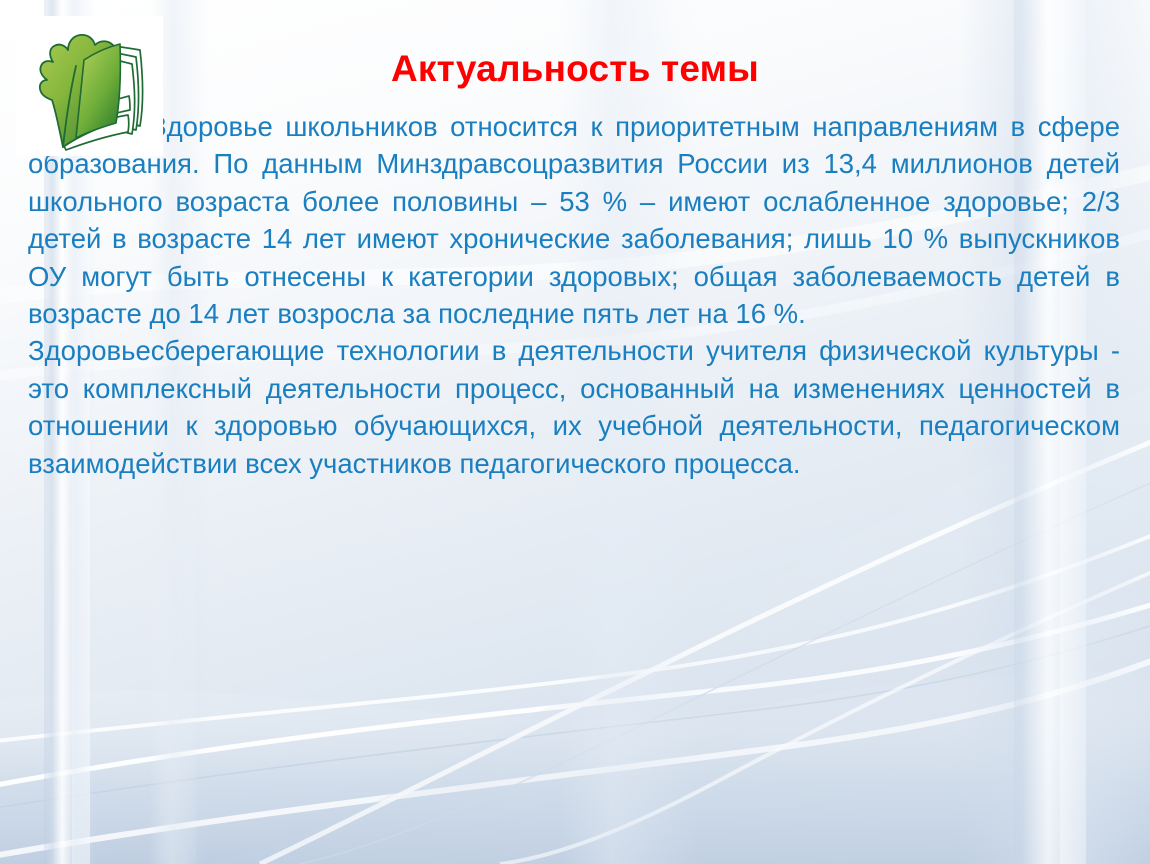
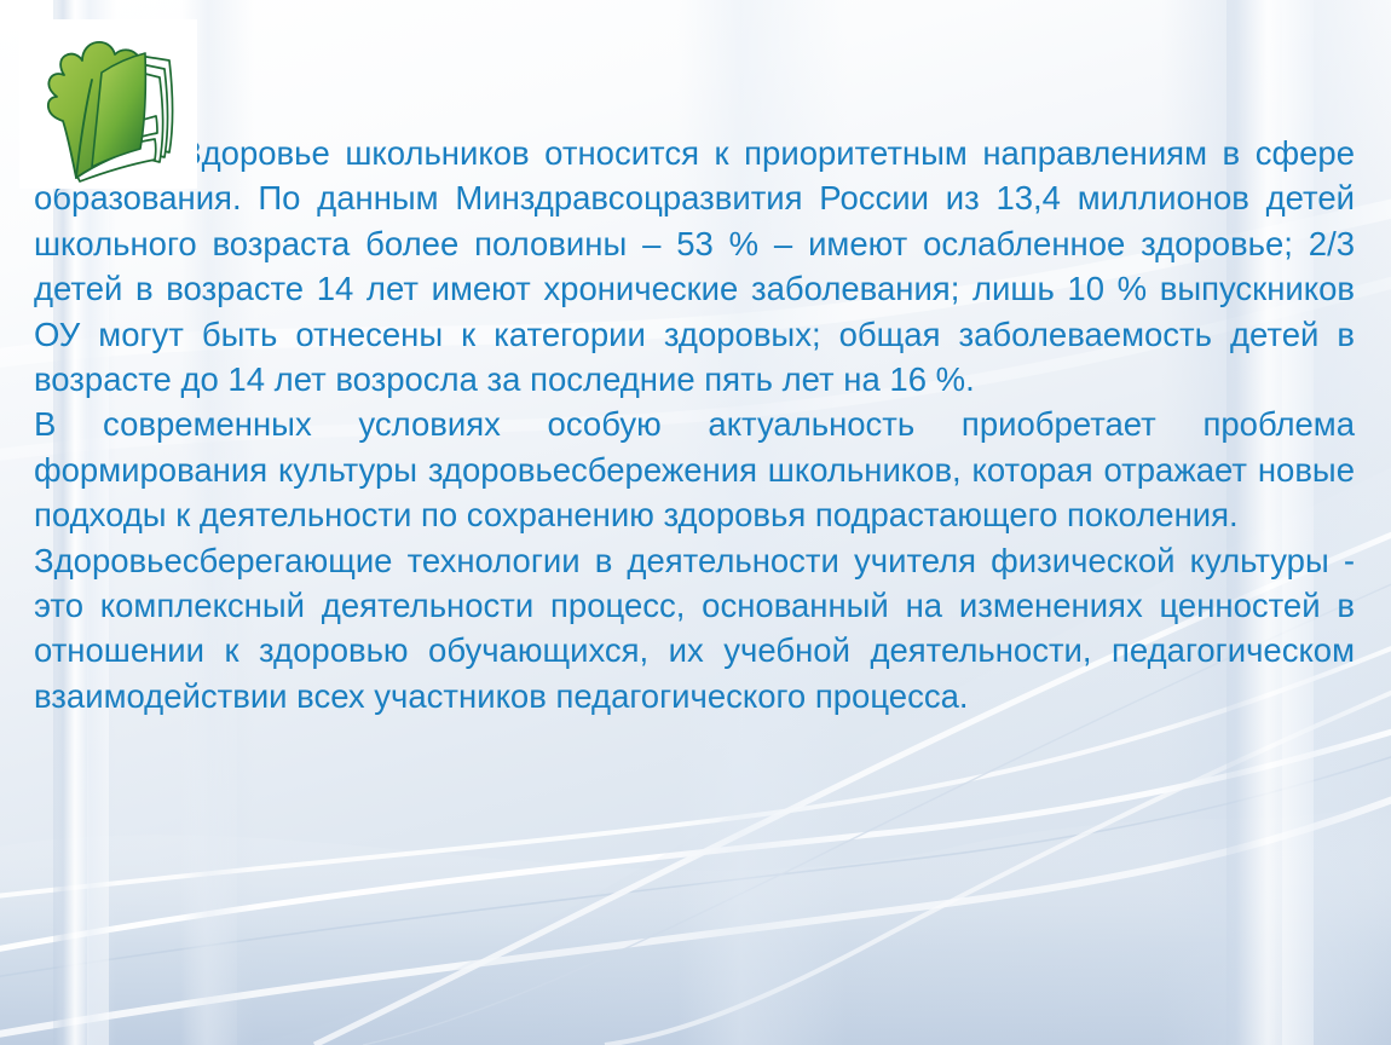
- Актуальность темы
  доровье школьников относится к приоритетным направлениям в сфере образования. По данным Минздравсоцразвития России из 13,4 миллионов детей школьного возраста более половины – 53 % – имеют ослабленное здоровье; 2/3 детей в возрасте 14 лет имеют хронические заболевания; лишь 10 % выпускников ОУ могут быть отнесены к категории здоровых; общая заболеваемость детей в возрасте до 14 лет возросла за последние пять лет на 16 %.
+ В современных условиях особую актуальность приобретает проблема формирования культуры здоровьесбережения школьников, которая отражает новые подходы к деятельности по сохранению здоровья подрастающего поколения.
  Здоровьесберегающие технологии в деятельности учителя физической культуры - это комплексный деятельности процесс, основанный на изменениях ценностей в отношении к здоровью обучающихся, их учебной деятельности, педагогическом взаимодействии всех участников педагогического процесса.
